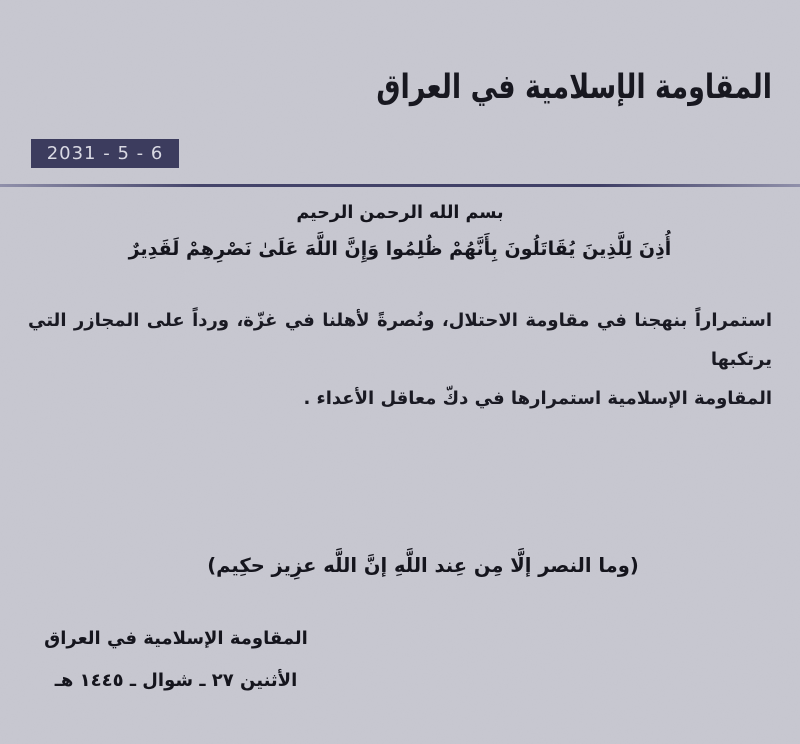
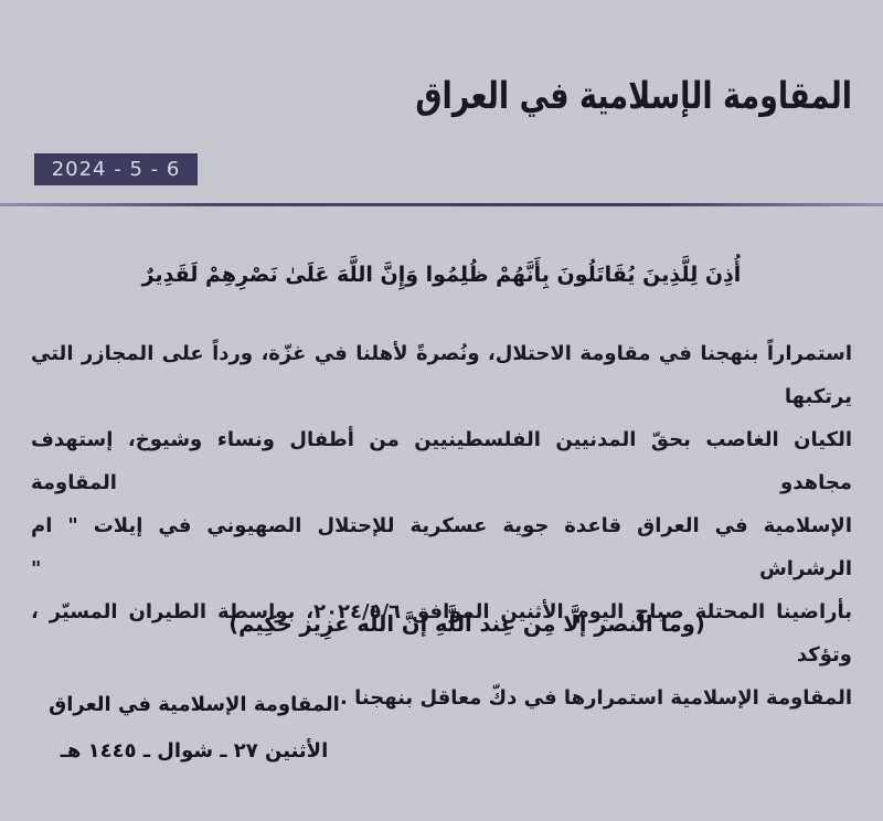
  المقاومة الإسلامية في العراق
- 2031 - 5 - 6
+ 2024 - 5 - 6
- بسم الله الرحمن الرحيم
  أُذِنَ لِلَّذِينَ يُقَاتَلُونَ بِأَنَّهُمْ ظُلِمُوا وَإِنَّ اللَّهَ عَلَىٰ نَصْرِهِمْ لَقَدِيرٌ
  استمراراً بنهجنا في مقاومة الاحتلال، ونُصرةً لأهلنا في غزّة، ورداً على المجازر التي يرتكبها
+ الكيان الغاصب بحقّ المدنيين الفلسطينيين من أطفال ونساء وشيوخ، إستهدف مجاهدو المقاومة
+ الإسلامية في العراق قاعدة جوية عسكرية للإحتلال الصهيوني في إيلات " ام الرشراش "
+ بأراضينا المحتلة صباح اليوم الأثنين الموافق ٢٠٢٤/٥/٦، بواسطة الطيران المسيّر ، وتؤكد
- المقاومة الإسلامية استمرارها في دكّ معاقل الأعداء .
+ المقاومة الإسلامية استمرارها في دكّ معاقل بنهجنا .
  (وما النصر إلَّا مِن عِند اللَّهِ إنَّ اللَّه عزِيز حكِيم)
  المقاومة الإسلامية في العراق
  الأثنين ٢٧ ـ شوال ـ ١٤٤٥ هـ
